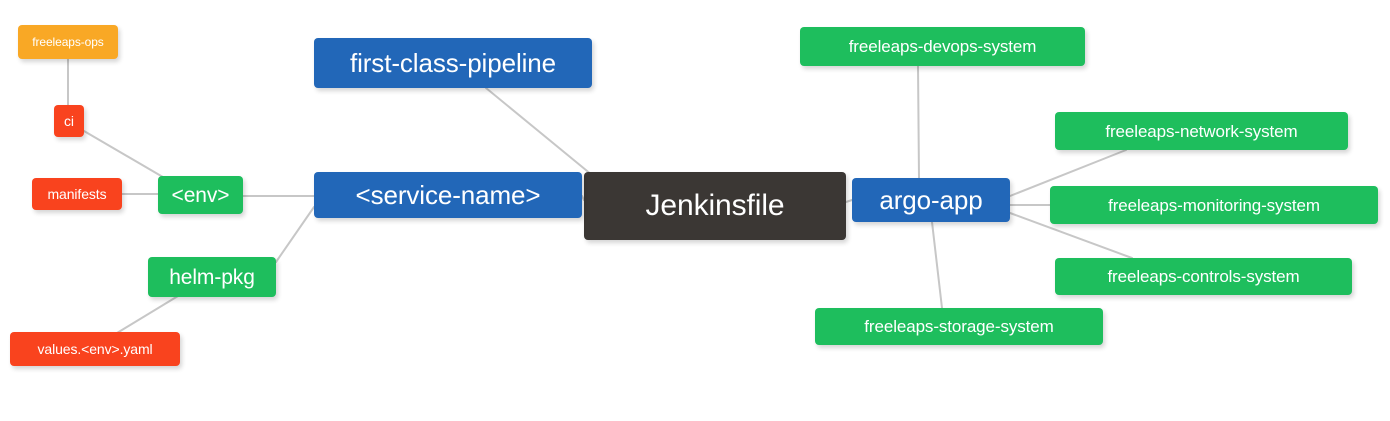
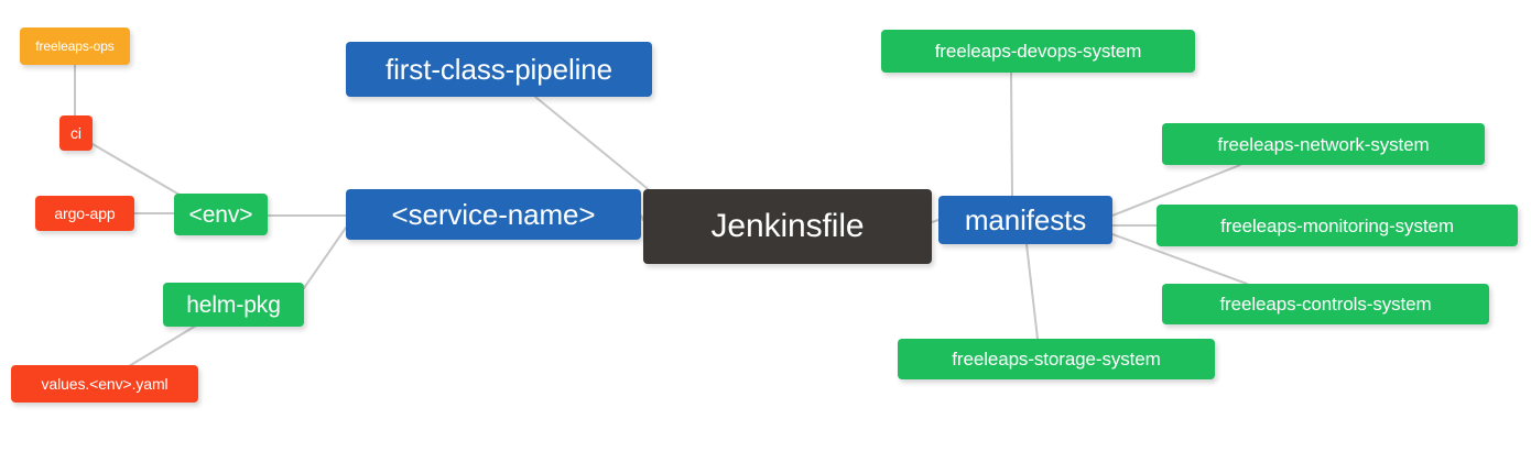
  Jenkinsfile
  <service-name>
  first-class-pipeline
- argo-app
+ manifests
  <env>
  helm-pkg
  ci
- manifests
+ argo-app
  freeleaps-ops
  values.<env>.yaml
  freeleaps-devops-system
  freeleaps-network-system
  freeleaps-monitoring-system
  freeleaps-controls-system
  freeleaps-storage-system
